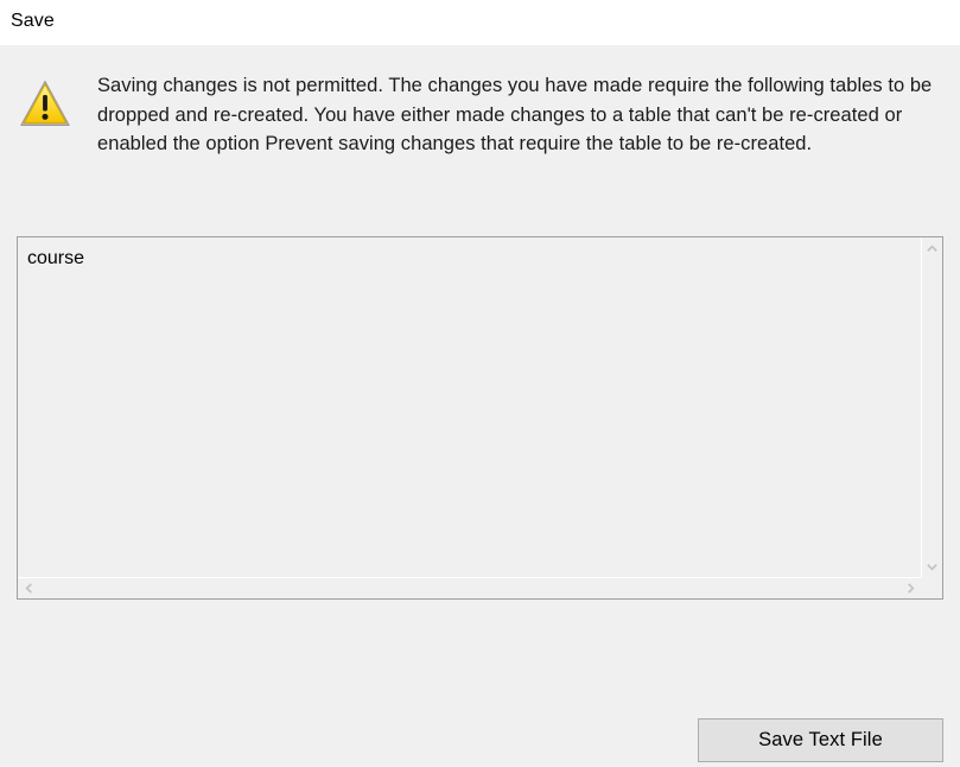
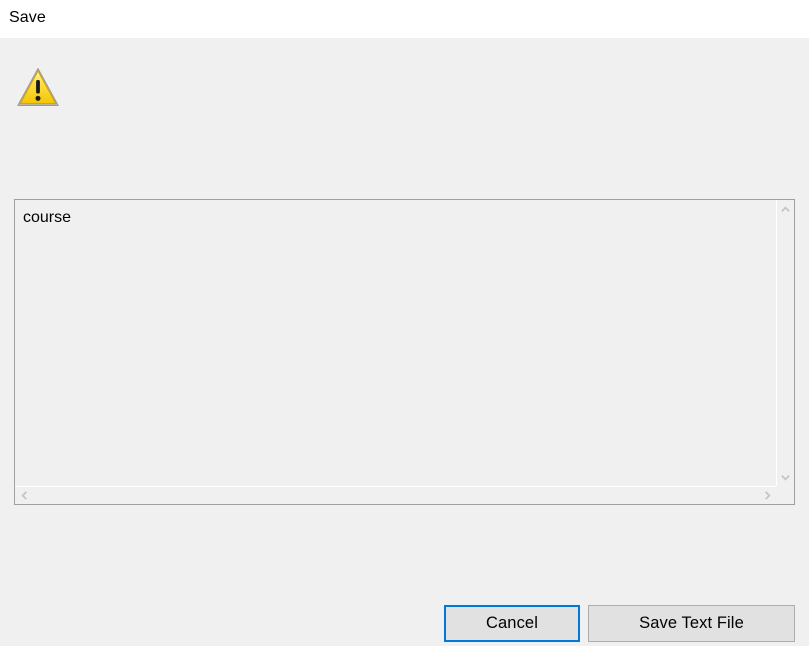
  Save
- Saving changes is not permitted. The changes you have made require the following tables to be dropped and re-created. You have either made changes to a table that can't be re-created or enabled the option Prevent saving changes that require the table to be re-created.
  course
+ Cancel
  Save Text File
